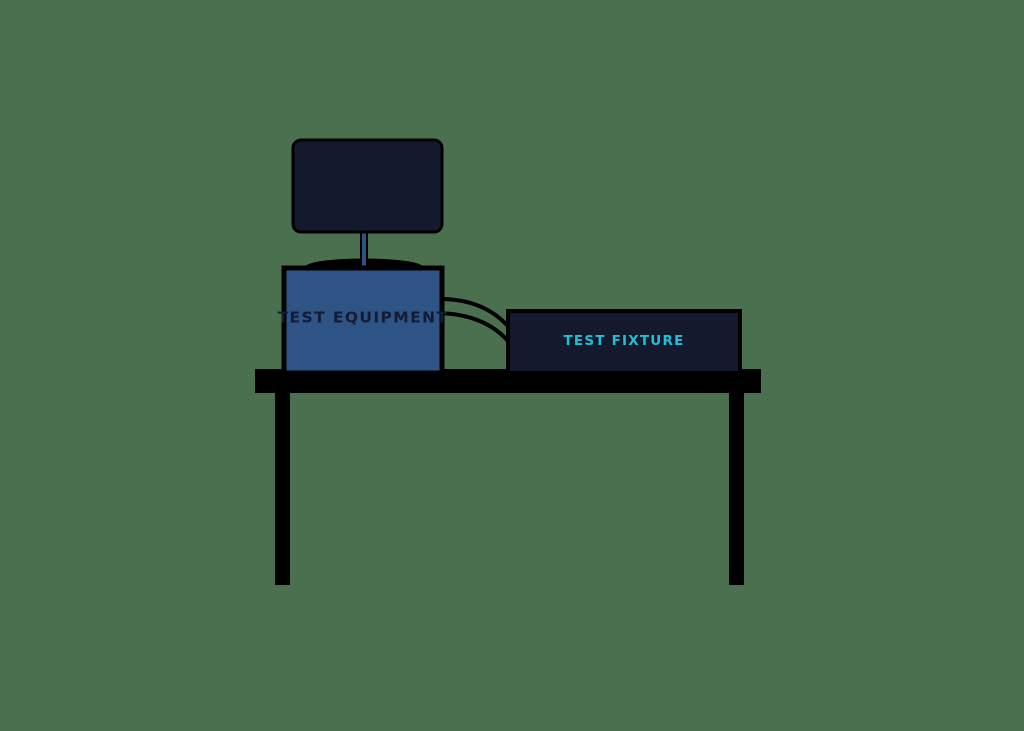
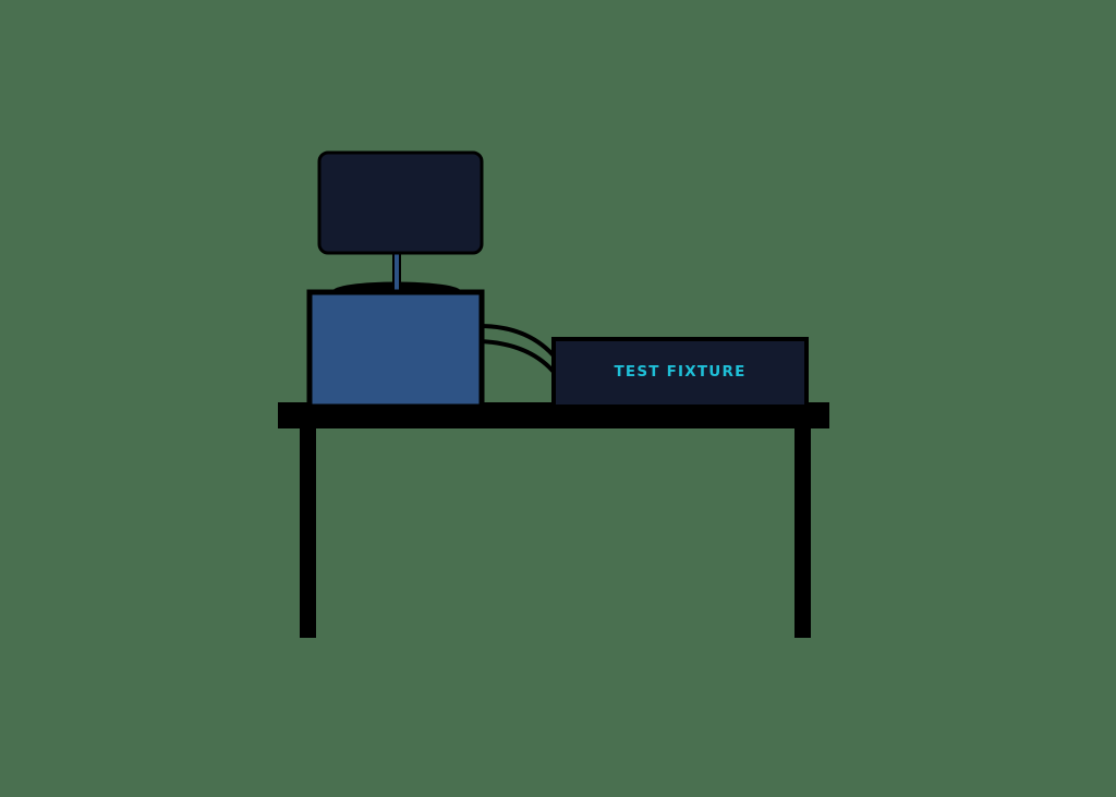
- TEST EQUIPMENT
  TEST FIXTURE
